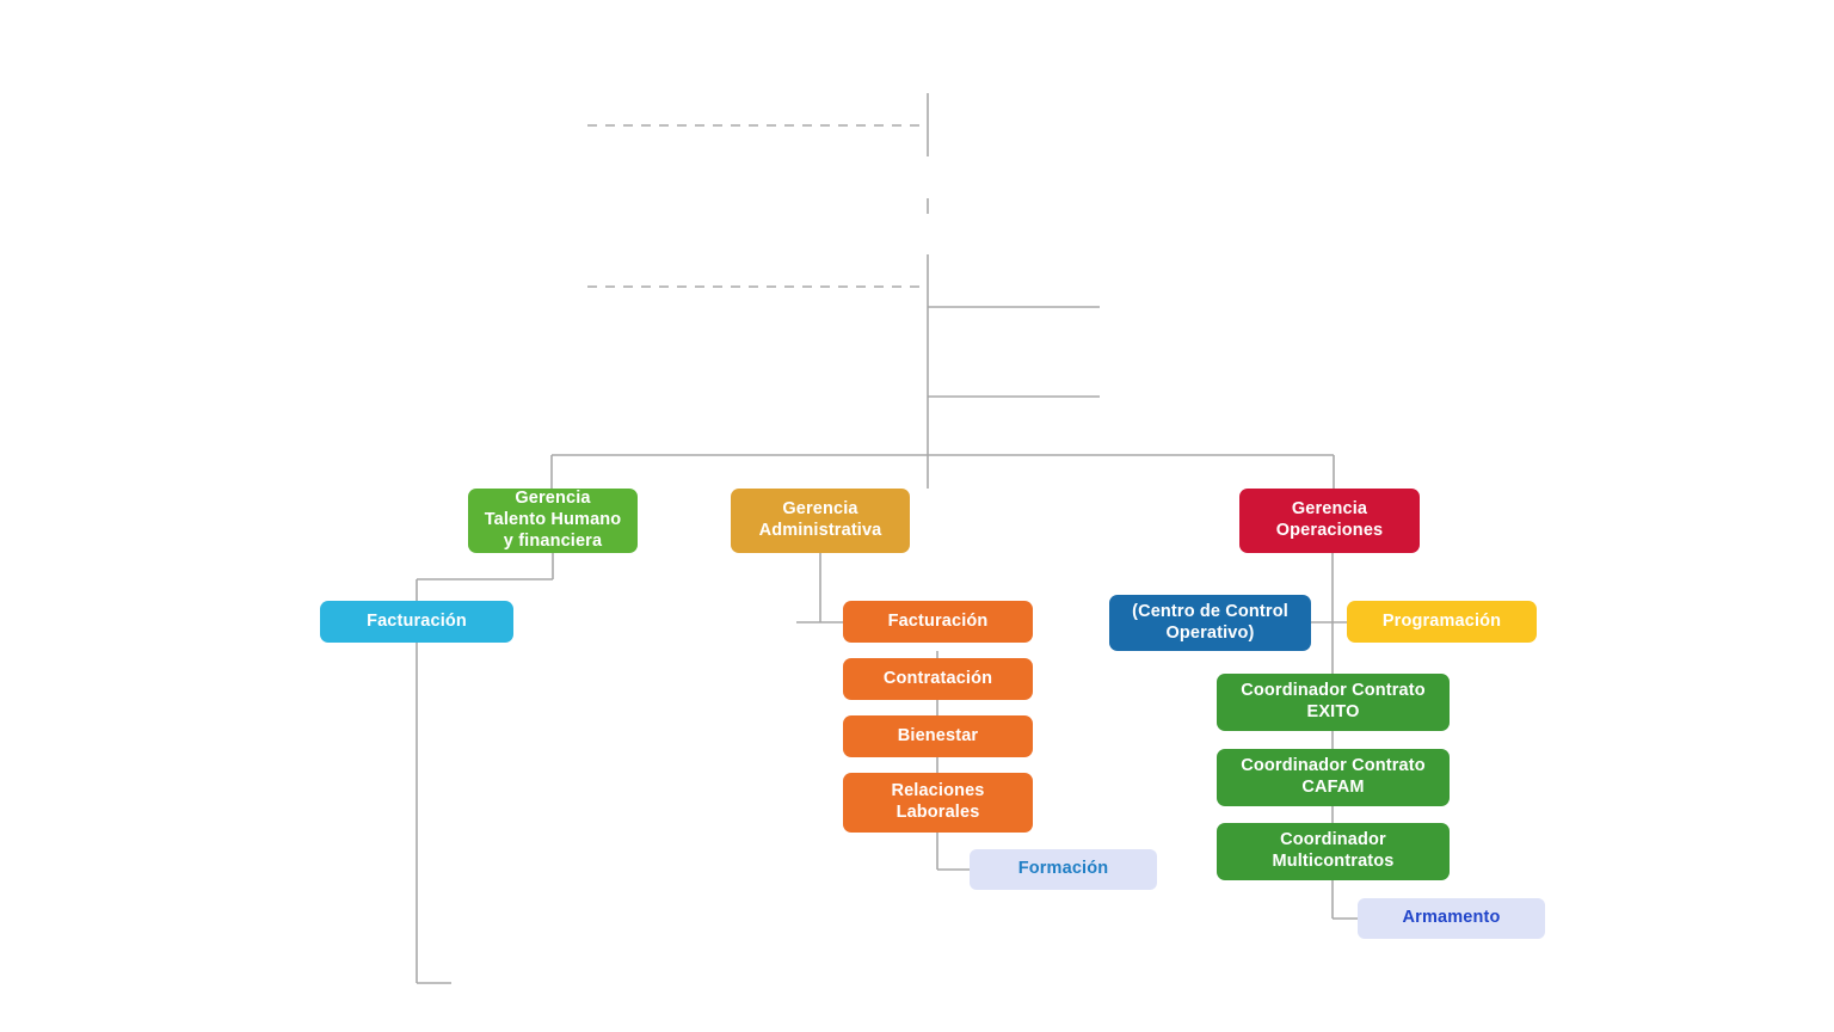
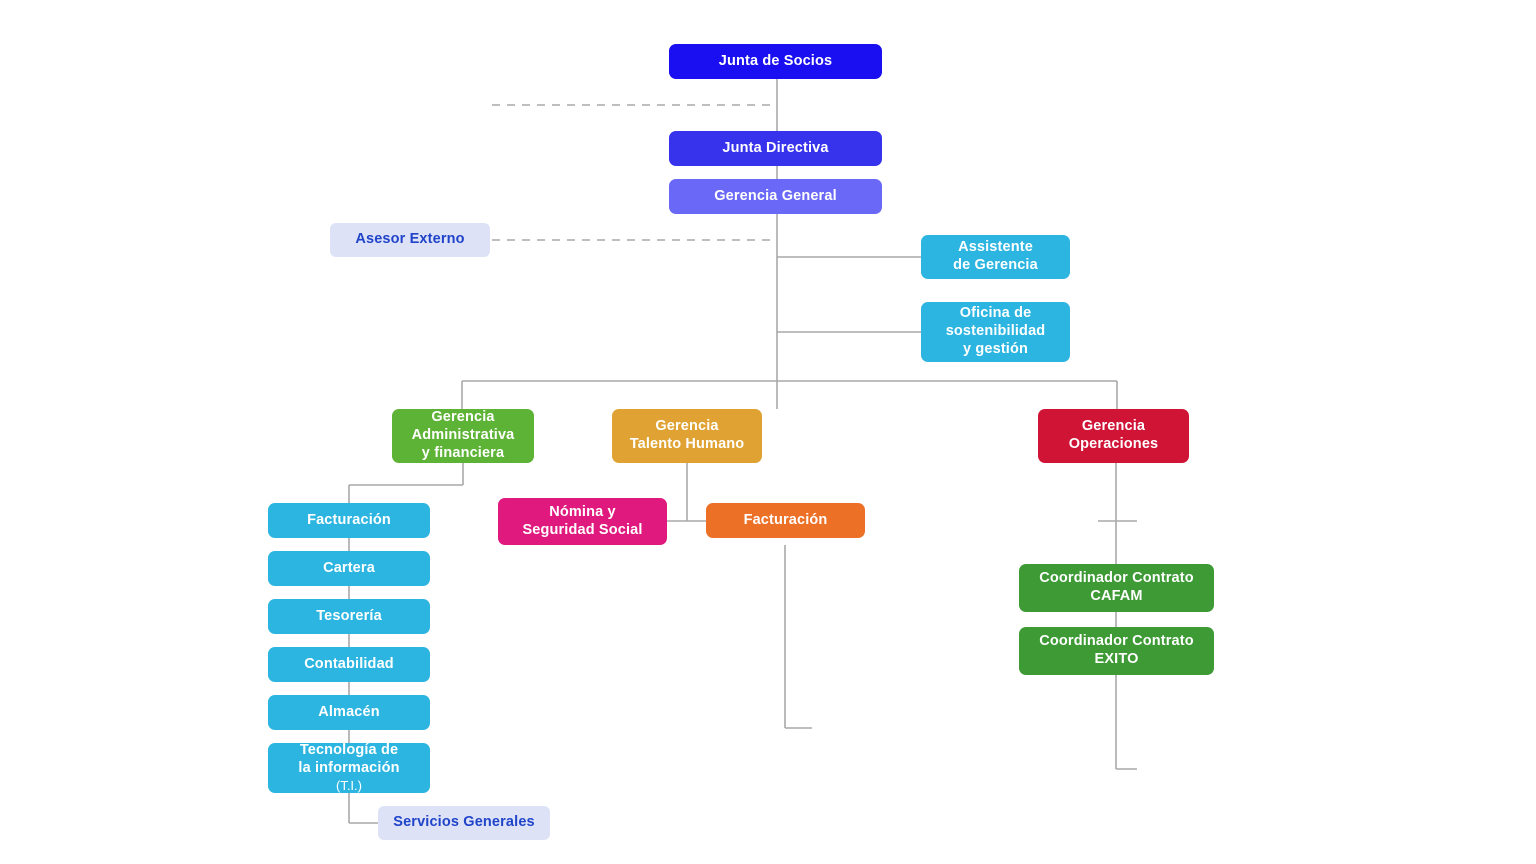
+ Junta de Socios
+ Junta Directiva
+ Gerencia General
+ Asesor Externo
+ Assistente
+ de Gerencia
+ Oficina de
+ sostenibilidad
+ y gestión
  Gerencia
- Talento Humano
+ Administrativa
  y financiera
  Gerencia
- Administrativa
+ Talento Humano
  Gerencia
  Operaciones
  Facturación
+ Cartera
+ Tesorería
+ Contabilidad
+ Almacén
+ Tecnología de
+ la información
+ (T.I.)
+ Servicios Generales
+ Nómina y
+ Seguridad Social
  Facturación
- Contratación
- Bienestar
- Relaciones
- Laborales
- Formación
- (Centro de Control
- Operativo)
- Programación
  Coordinador Contrato
- EXITO
+ CAFAM
  Coordinador Contrato
- CAFAM
+ EXITO
- Coordinador
- Multicontratos
- Armamento
